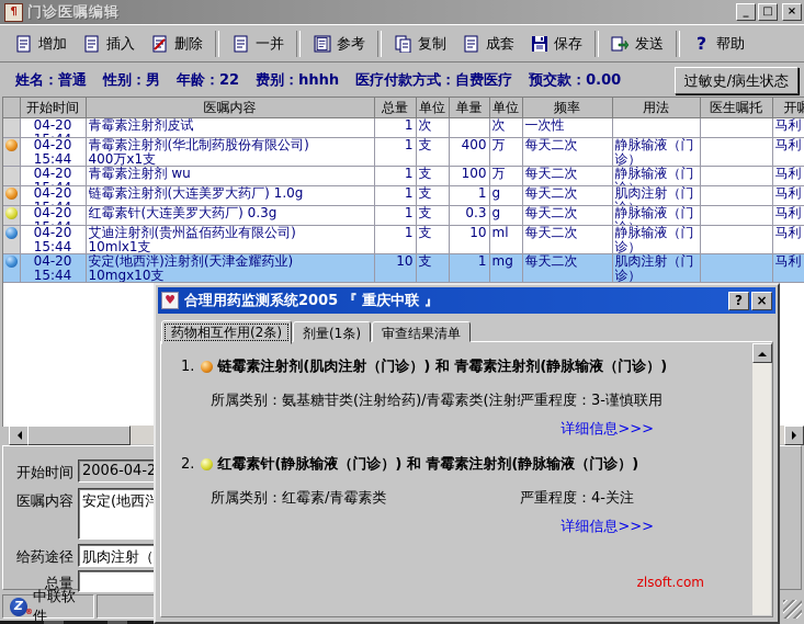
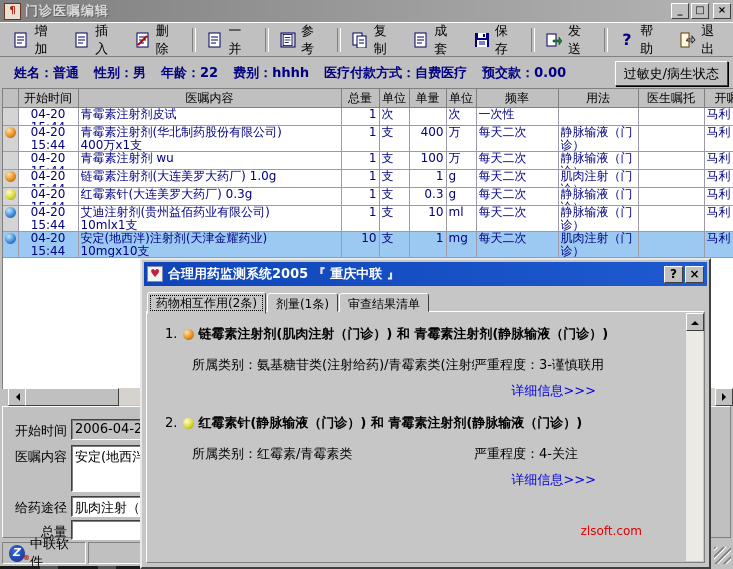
  ¶
  门诊医嘱编辑
  _
  □
  ×
  增加
  插入
  删除
  一并
  参考
  复制
  成套
  保存
  发送
  ?
  帮助
+ 退出
  姓名：普通
  性别：男
  年龄：22
  费别：hhhh
  医疗付款方式：自费医疗
  预交款：0.00
  过敏史/病生状态
  	开始时间	医嘱内容	总量	单位	单量	单位	频率	用法	医生嘱托	开
  	04-20	青霉素注射剂皮试	1	次		次	一次性			马利
  	04-20 15:44	青霉素注射剂(华北制药股份有限公司) 400万x1支	1	支	400	万	每天二次	静脉输液（门诊）		马利
  	04-20	青霉素注射剂 wu	1	支	100	万	每天二次	静脉输液（门		马利
  	04-20	链霉素注射剂(大连美罗大药厂) 1.0g	1	支	1	g	每天二次	肌肉注射（门		马利
  	04-20	红霉素针(大连美罗大药厂) 0.3g	1	支	0.3	g	每天二次	静脉输液（门		马利
  	04-20 15:44	艾迪注射剂(贵州益佰药业有限公司) 10mlx1支	1	支	10	ml	每天二次	静脉输液（门诊）		马利
  	04-20 15:44	安定(地西泮)注射剂(天津金耀药业) 10mgx10支	10	支	1	mg	每天二次	肌肉注射（门诊）		马利
  开始时间
  2006-04-2
  医嘱内容
  安定(地西泮
  给药途径
  肌肉注射（
  总量
  Z
  中联软件
  ♥
  合理用药监测系统2005 『 重庆中联 』
  ?
  ×
  药物相互作用(2条)
  剂量(1条)
  审查结果清单
  1.
  链霉素注射剂(肌肉注射（门诊）) 和 青霉素注射剂(静脉输液（门诊）)
  所属类别：氨基糖苷类(注射给药)/青霉素类(注射
  严重程度：3-谨慎联用
  详细信息>>>
  2.
  红霉素针(静脉输液（门诊）) 和 青霉素注射剂(静脉输液（门诊）)
  所属类别：红霉素/青霉素类
  严重程度：4-关注
  详细信息>>>
  zlsoft.com
